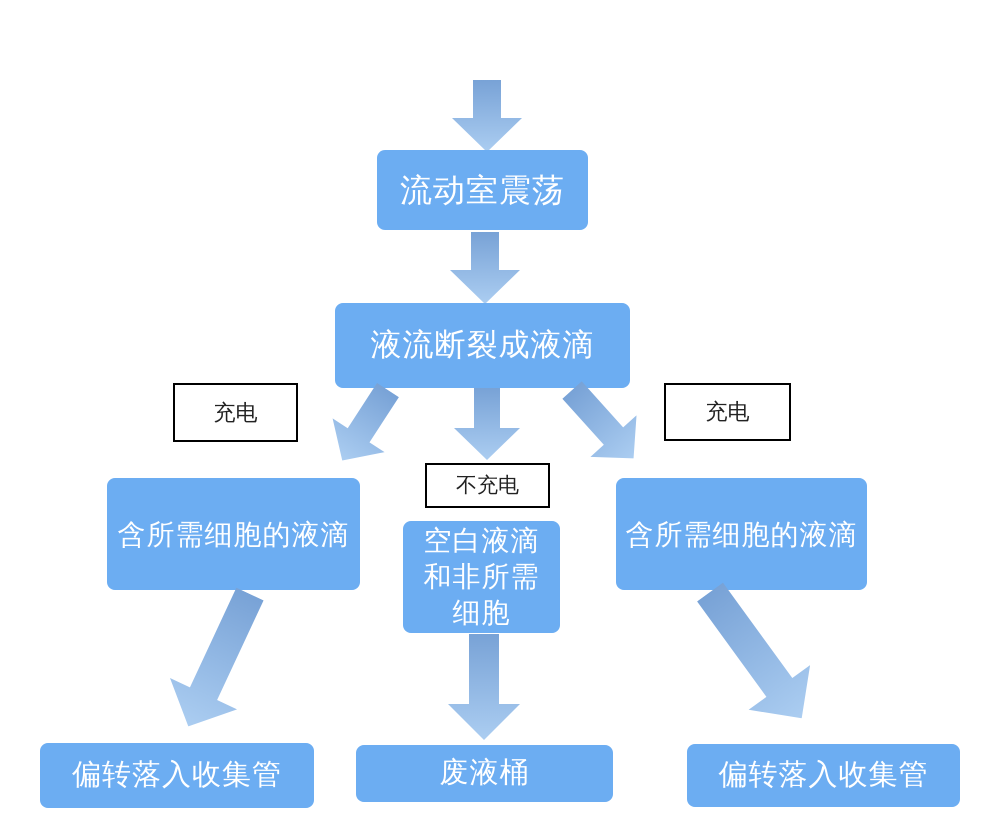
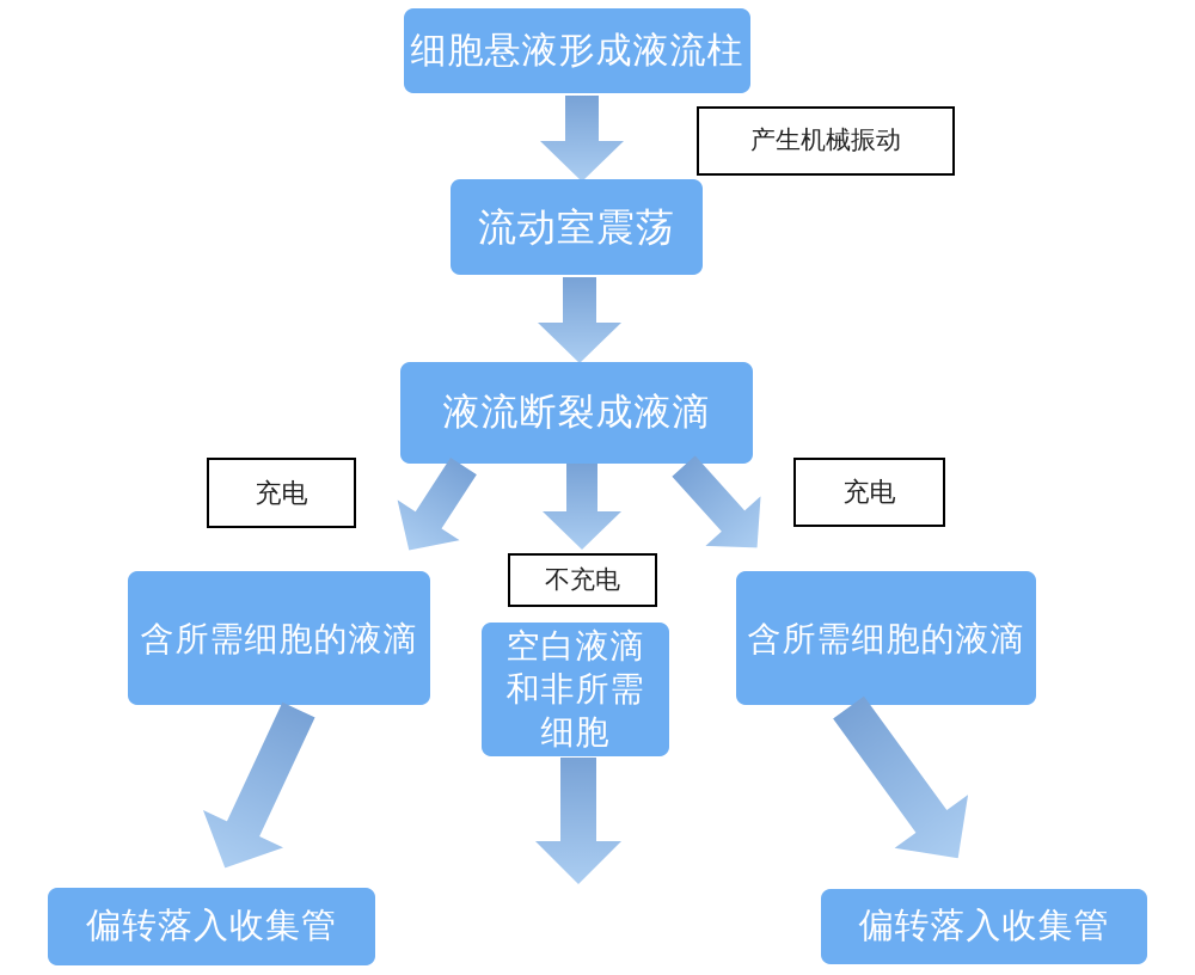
+ 细胞悬液形成液流柱
+ 产生机械振动
  流动室震荡
  液流断裂成液滴
  充电
  充电
  不充电
  含所需细胞的液滴
  空白液滴
  和非所需
  细胞
  含所需细胞的液滴
  偏转落入收集管
- 废液桶
  偏转落入收集管
